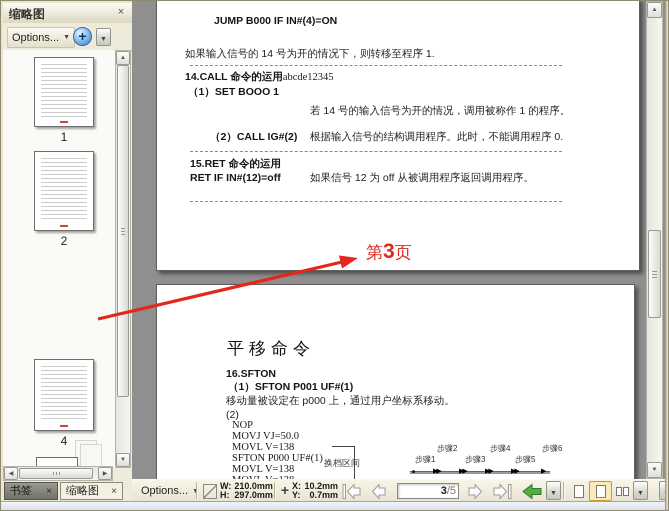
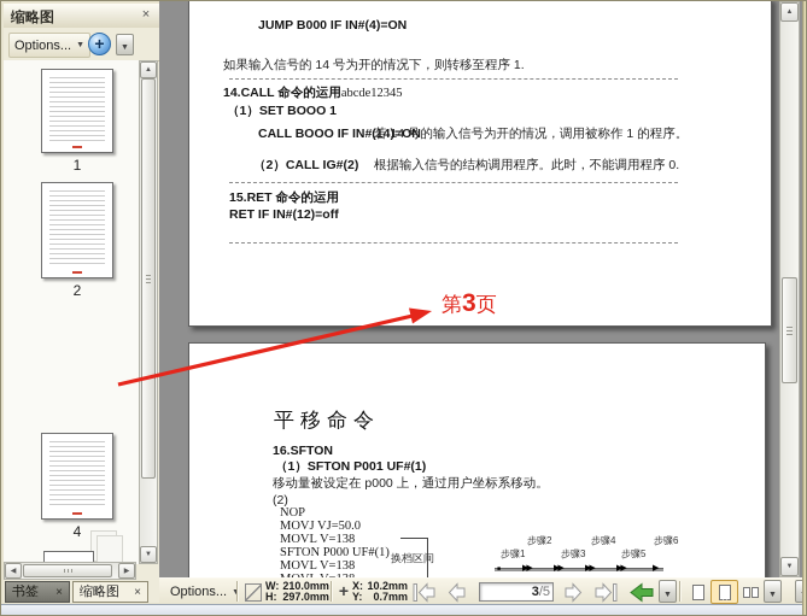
  缩略图
  ×
  Options...
  +
  1
  2
  4
  书签
  ×
  缩略图
  ×
  JUMP B000 IF IN#(4)=ON
  如果输入信号的 14 号为开的情况下，则转移至程序 1.
  14.CALL 命令的运用abcde12345
  （1）SET BOOO 1
+ CALL BOOO IF IN#(14)=ON
  若 14 号的输入信号为开的情况，调用被称作 1 的程序。
  （2）CALL IG#(2)
  根据输入信号的结构调用程序。此时，不能调用程序 0.
  15.RET 命令的运用
  RET IF IN#(12)=off
- 如果信号 12 为 off 从被调用程序返回调用程序。
  平移命令
  16.SFTON
  （1）SFTON P001 UF#(1)
  移动量被设定在 p000 上，通过用户坐标系移动。
  (2)
  NOP
  MOVJ VJ=50.0
  MOVL V=138
  SFTON P000 UF#(1)
  MOVL V=138
  换档区间
  步骤1
  步骤2
  步骤3
  步骤4
  步骤5
  步骤6
  第3页
  Options...
  W:
  210.0mm
  H:
  297.0mm
  +
  X:
  10.2mm
  Y:
  0.7mm
  3/5
